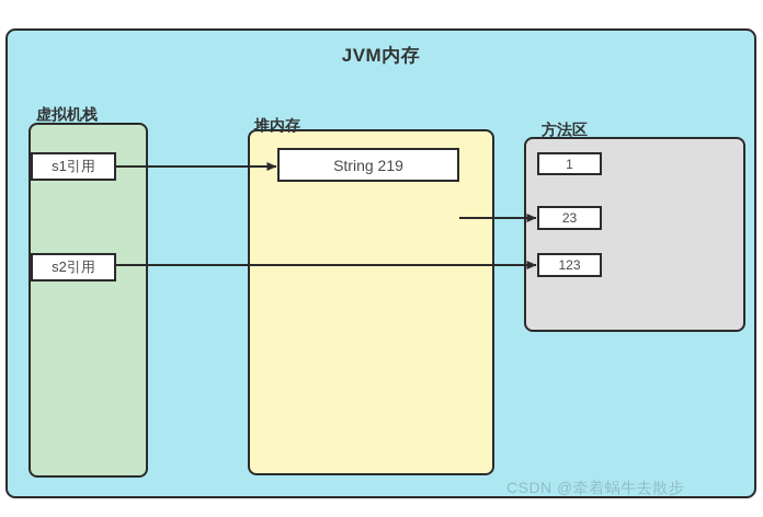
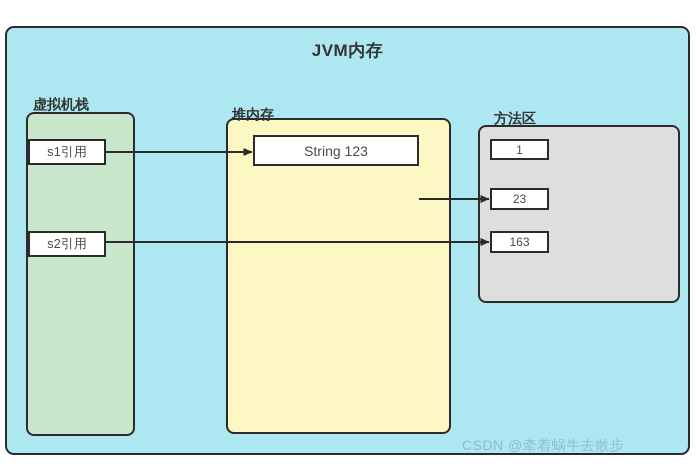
  JVM内存
  虚拟机栈
  堆内存
  方法区
  s1引用
  s2引用
- String 219
+ String 123
  1
  23
- 123
+ 163
  CSDN @牵着蜗牛去散步
